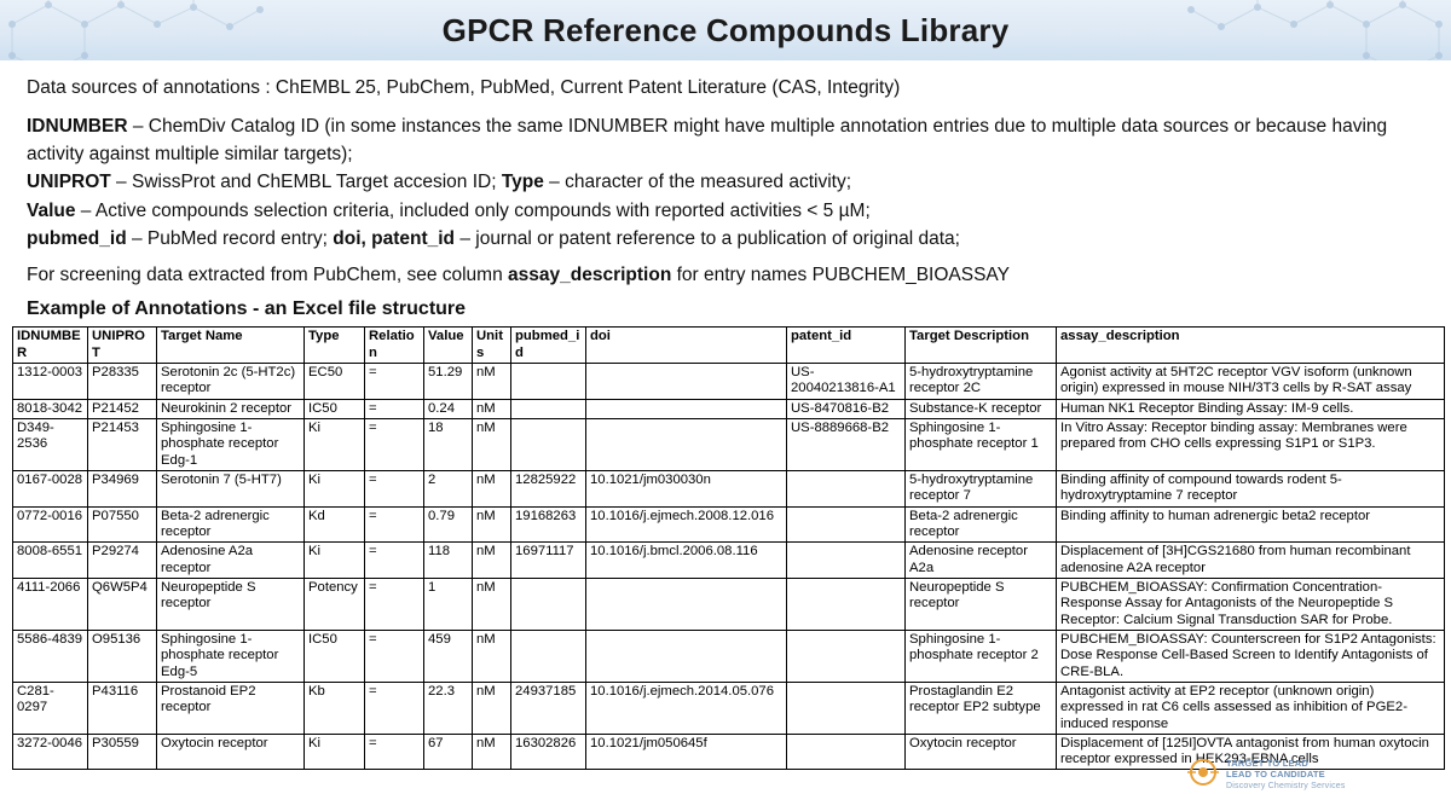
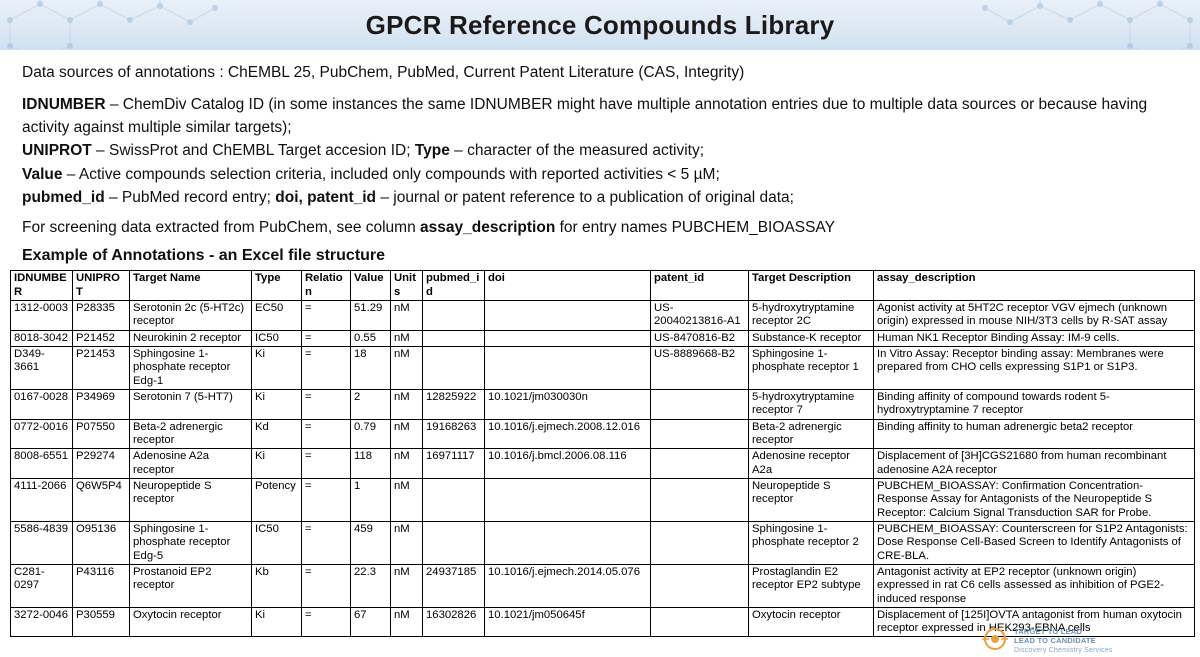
  GPCR Reference Compounds Library
  Data sources of annotations : ChEMBL 25, PubChem, PubMed, Current Patent Literature (CAS, Integrity)
  IDNUMBER – ChemDiv Catalog ID (in some instances the same IDNUMBER might have multiple annotation entries due to multiple data sources or because having activity against multiple similar targets);
  UNIPROT – SwissProt and ChEMBL Target accesion ID; Type – character of the measured activity;
  Value – Active compounds selection criteria, included only compounds with reported activities < 5 µM;
  pubmed_id – PubMed record entry; doi, patent_id – journal or patent reference to a publication of original data;
  For screening data extracted from PubChem, see column assay_description for entry names PUBCHEM_BIOASSAY
  Example of Annotations - an Excel file structure
  IDNUMBER	UNIPROT	Target Name	Type	Relation	Value	Units	pubmed_id	doi	patent_id	Target Description	assay_description
- 1312-0003	P28335	Serotonin 2c (5-HT2c) receptor	EC50	=	51.29	nM			US-20040213816-A1	5-hydroxytryptamine receptor 2C	Agonist activity at 5HT2C receptor VGV isoform (unknown origin) expressed in mouse NIH/3T3 cells by R-SAT assay
+ 1312-0003	P28335	Serotonin 2c (5-HT2c) receptor	EC50	=	51.29	nM			US-20040213816-A1	5-hydroxytryptamine receptor 2C	Agonist activity at 5HT2C receptor VGV ejmech (unknown origin) expressed in mouse NIH/3T3 cells by R-SAT assay
- 8018-3042	P21452	Neurokinin 2 receptor	IC50	=	0.24	nM			US-8470816-B2	Substance-K receptor	Human NK1 Receptor Binding Assay: IM-9 cells.
+ 8018-3042	P21452	Neurokinin 2 receptor	IC50	=	0.55	nM			US-8470816-B2	Substance-K receptor	Human NK1 Receptor Binding Assay: IM-9 cells.
- D349-2536	P21453	Sphingosine 1-phosphate receptor Edg-1	Ki	=	18	nM			US-8889668-B2	Sphingosine 1-phosphate receptor 1	In Vitro Assay: Receptor binding assay: Membranes were prepared from CHO cells expressing S1P1 or S1P3.
+ D349-3661	P21453	Sphingosine 1-phosphate receptor Edg-1	Ki	=	18	nM			US-8889668-B2	Sphingosine 1-phosphate receptor 1	In Vitro Assay: Receptor binding assay: Membranes were prepared from CHO cells expressing S1P1 or S1P3.
  0167-0028	P34969	Serotonin 7 (5-HT7)	Ki	=	2	nM	12825922	10.1021/jm030030n		5-hydroxytryptamine receptor 7	Binding affinity of compound towards rodent 5-hydroxytryptamine 7 receptor
  0772-0016	P07550	Beta-2 adrenergic receptor	Kd	=	0.79	nM	19168263	10.1016/j.ejmech.2008.12.016		Beta-2 adrenergic receptor	Binding affinity to human adrenergic beta2 receptor
  8008-6551	P29274	Adenosine A2a receptor	Ki	=	118	nM	16971117	10.1016/j.bmcl.2006.08.116		Adenosine receptor A2a	Displacement of [3H]CGS21680 from human recombinant adenosine A2A receptor
  4111-2066	Q6W5P4	Neuropeptide S receptor	Potency	=	1	nM				Neuropeptide S receptor	PUBCHEM_BIOASSAY: Confirmation Concentration-Response Assay for Antagonists of the Neuropeptide S Receptor: Calcium Signal Transduction SAR for Probe.
  5586-4839	O95136	Sphingosine 1-phosphate receptor Edg-5	IC50	=	459	nM				Sphingosine 1-phosphate receptor 2	PUBCHEM_BIOASSAY: Counterscreen for S1P2 Antagonists: Dose Response Cell-Based Screen to Identify Antagonists of CRE-BLA.
  C281-0297	P43116	Prostanoid EP2 receptor	Kb	=	22.3	nM	24937185	10.1016/j.ejmech.2014.05.076		Prostaglandin E2 receptor EP2 subtype	Antagonist activity at EP2 receptor (unknown origin) expressed in rat C6 cells assessed as inhibition of PGE2-induced response
  3272-0046	P30559	Oxytocin receptor	Ki	=	67	nM	16302826	10.1021/jm050645f		Oxytocin receptor	Displacement of [125I]OVTA antagonist from human oxytocin receptor expressed in HEK293-EBNA cells
  TARGET TO LEAD
  LEAD TO CANDIDATE
